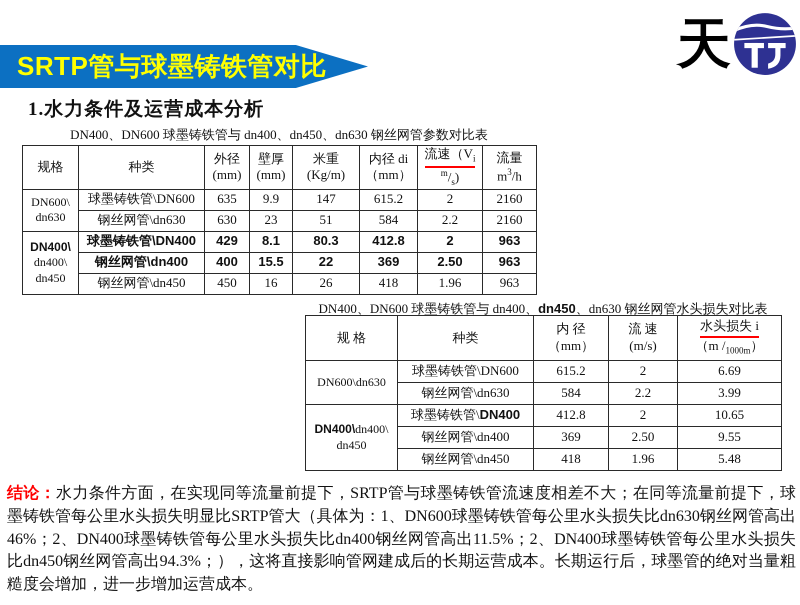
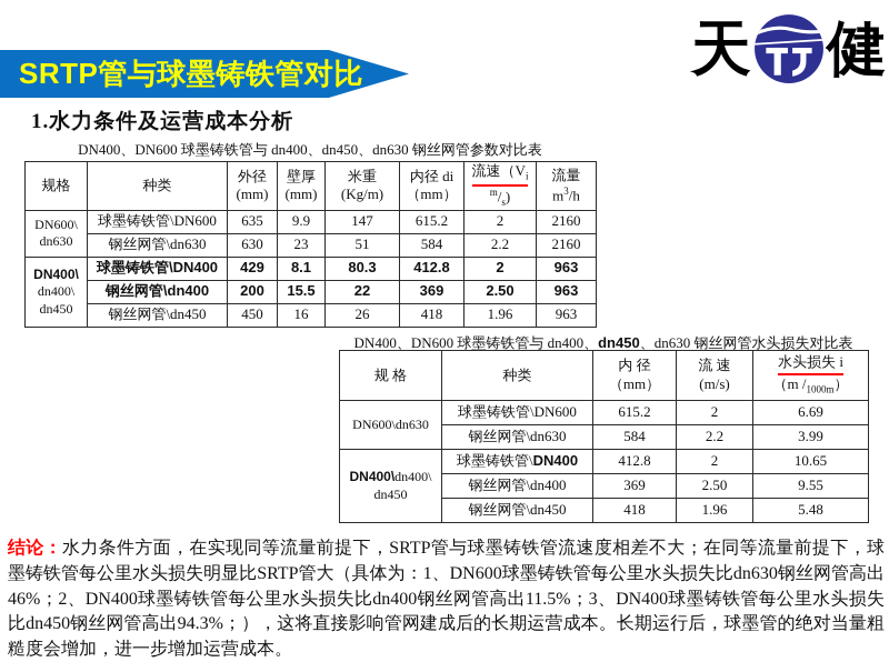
  SRTP管与球墨铸铁管对比
  天
+ 健
  1.水力条件及运营成本分析
  DN400、DN600 球墨铸铁管与 dn400、dn450、dn630 钢丝网管参数对比表
  规格	种类	外径(mm)	壁厚(mm)	米重(Kg/m)	内径 di（mm）	流速（Vim/s)	流量m3/h
  DN600\dn630	球墨铸铁管\DN600	635	9.9	147	615.2	2	2160
  钢丝网管\dn630	630	23	51	584	2.2	2160
  DN400\dn400\dn450	球墨铸铁管\DN400	429	8.1	80.3	412.8	2	963
- 钢丝网管\dn400	400	15.5	22	369	2.50	963
+ 钢丝网管\dn400	200	15.5	22	369	2.50	963
  钢丝网管\dn450	450	16	26	418	1.96	963
  DN400、DN600 球墨铸铁管与 dn400、dn450、dn630 钢丝网管水头损失对比表
  规 格	种类	内 径（mm）	流 速(m/s)	水头损失 i（m /1000m）
  DN600\dn630	球墨铸铁管\DN600	615.2	2	6.69
  钢丝网管\dn630	584	2.2	3.99
  DN400\dn400\dn450	球墨铸铁管\DN400	412.8	2	10.65
  钢丝网管\dn400	369	2.50	9.55
  钢丝网管\dn450	418	1.96	5.48
- 结论：水力条件方面，在实现同等流量前提下，SRTP管与球墨铸铁管流速度相差不大；在同等流量前提下，球墨铸铁管每公里水头损失明显比SRTP管大（具体为：1、DN600球墨铸铁管每公里水头损失比dn630钢丝网管高出46%；2、DN400球墨铸铁管每公里水头损失比dn400钢丝网管高出11.5%；2、DN400球墨铸铁管每公里水头损失比dn450钢丝网管高出94.3%；），这将直接影响管网建成后的长期运营成本。长期运行后，球墨管的绝对当量粗糙度会增加，进一步增加运营成本。
+ 结论：水力条件方面，在实现同等流量前提下，SRTP管与球墨铸铁管流速度相差不大；在同等流量前提下，球墨铸铁管每公里水头损失明显比SRTP管大（具体为：1、DN600球墨铸铁管每公里水头损失比dn630钢丝网管高出46%；2、DN400球墨铸铁管每公里水头损失比dn400钢丝网管高出11.5%；3、DN400球墨铸铁管每公里水头损失比dn450钢丝网管高出94.3%；），这将直接影响管网建成后的长期运营成本。长期运行后，球墨管的绝对当量粗糙度会增加，进一步增加运营成本。
